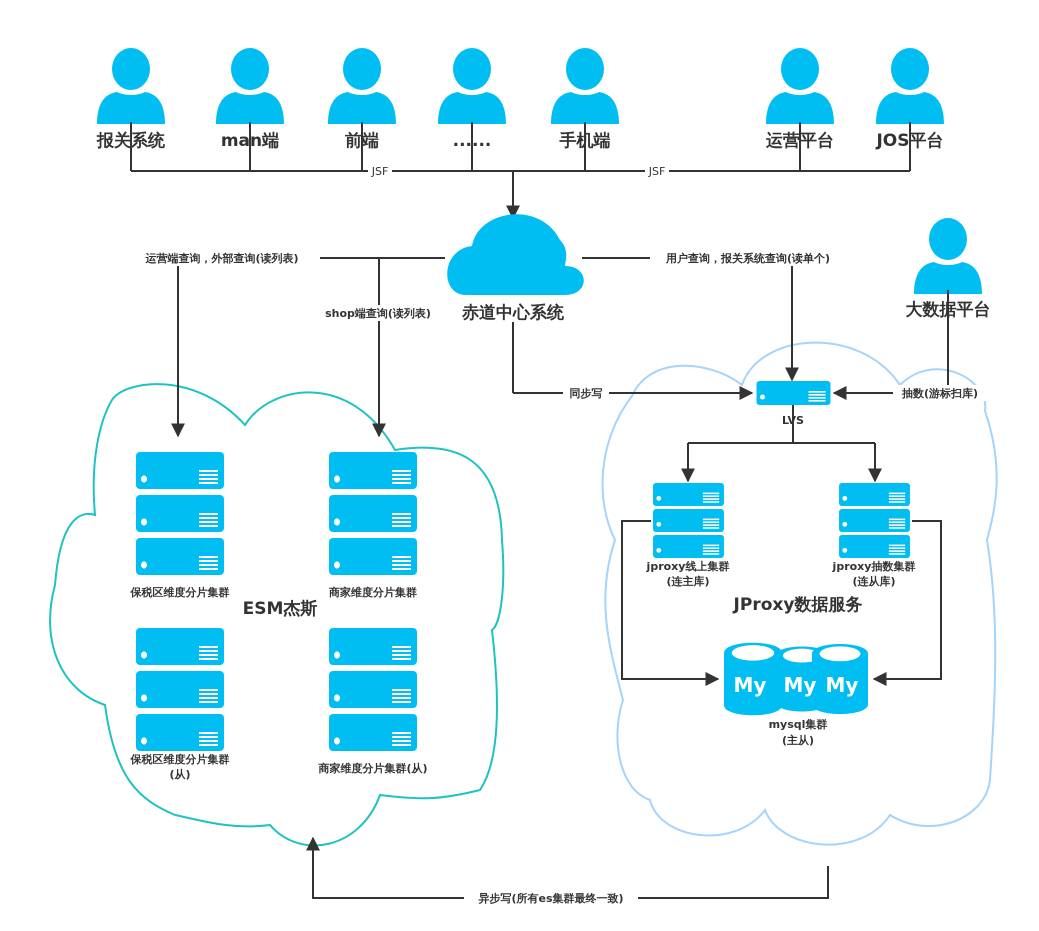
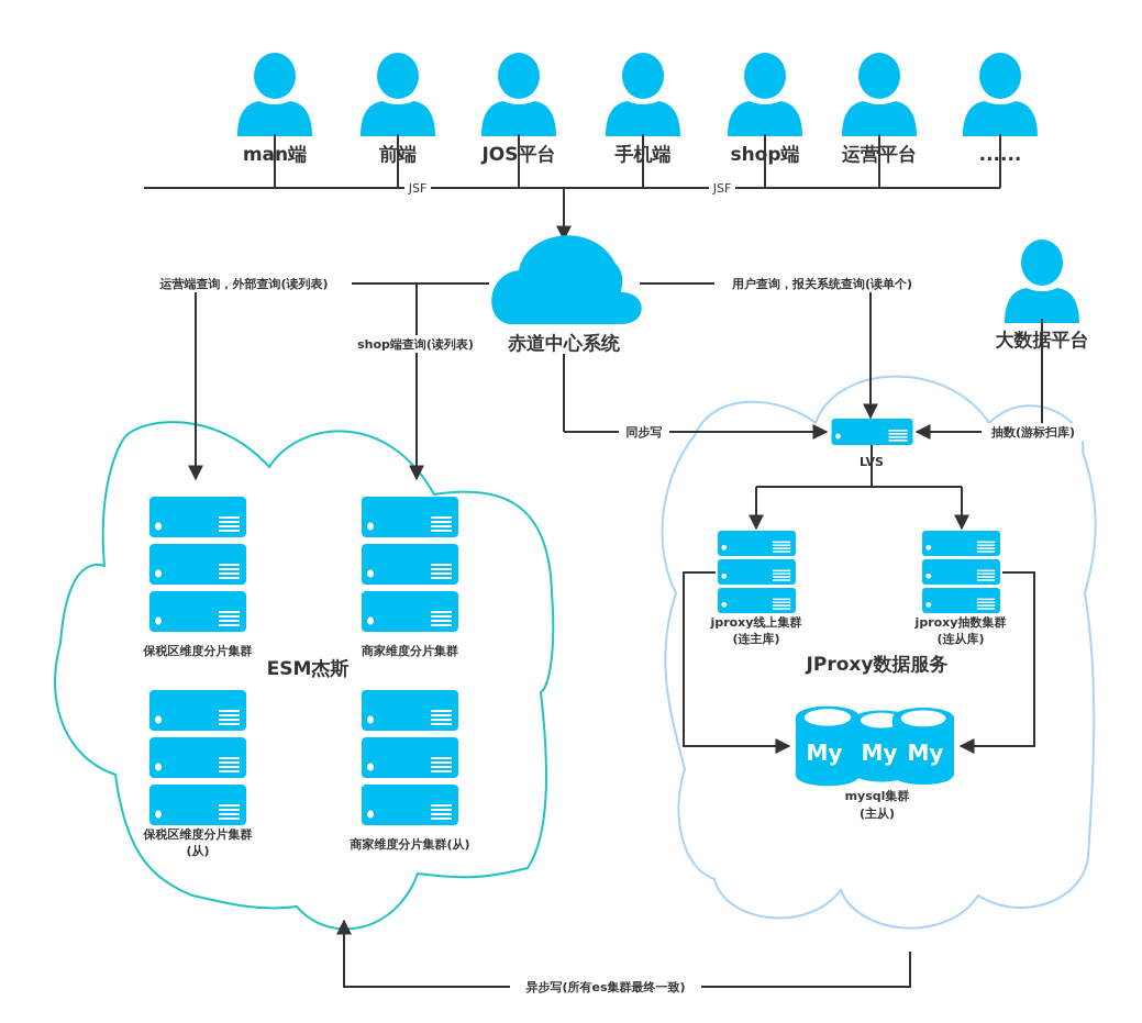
- 报关系统
  man端
  前端
- ......
+ JOS平台
  手机端
+ shop端
  运营平台
- JOS平台
+ ......
  JSF
  JSF
  赤道中心系统
  运营端查询，外部查询(读列表)
  shop端查询(读列表)
  用户查询，报关系统查询(读单个)
  同步写
  大数平台
  抽数(游标扫库)
  LVS
  jproxy线上集群
  (连主库)
  jproxy抽数集群
  (连从库)
  JProxy数据服务
  My
  My
  My
  mysql集群
  (主从)
  保税区维度分片集群
  商家维度分片集群
  ESM杰斯
  保税区维度分片集群
  (从)
  商家维度分片集群(从)
  异步写(所有es集群最终一致)
